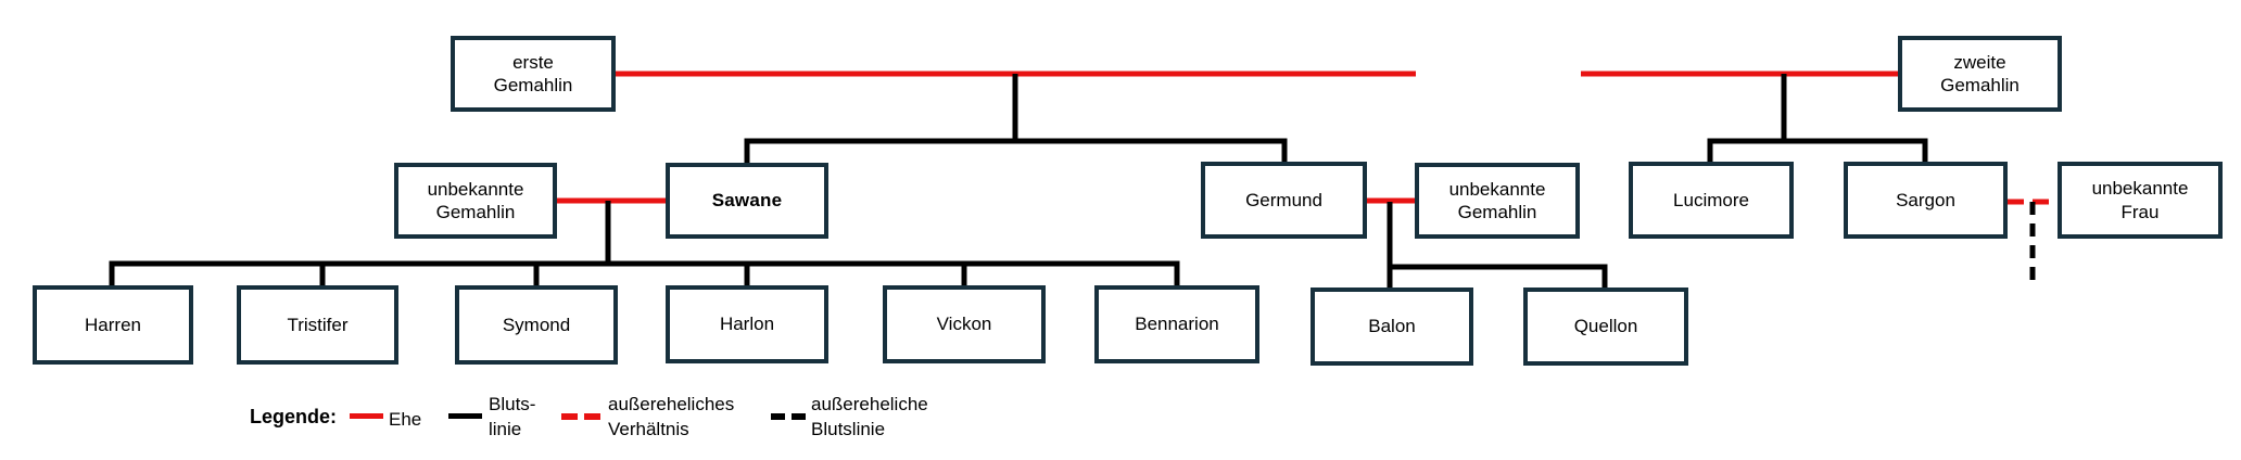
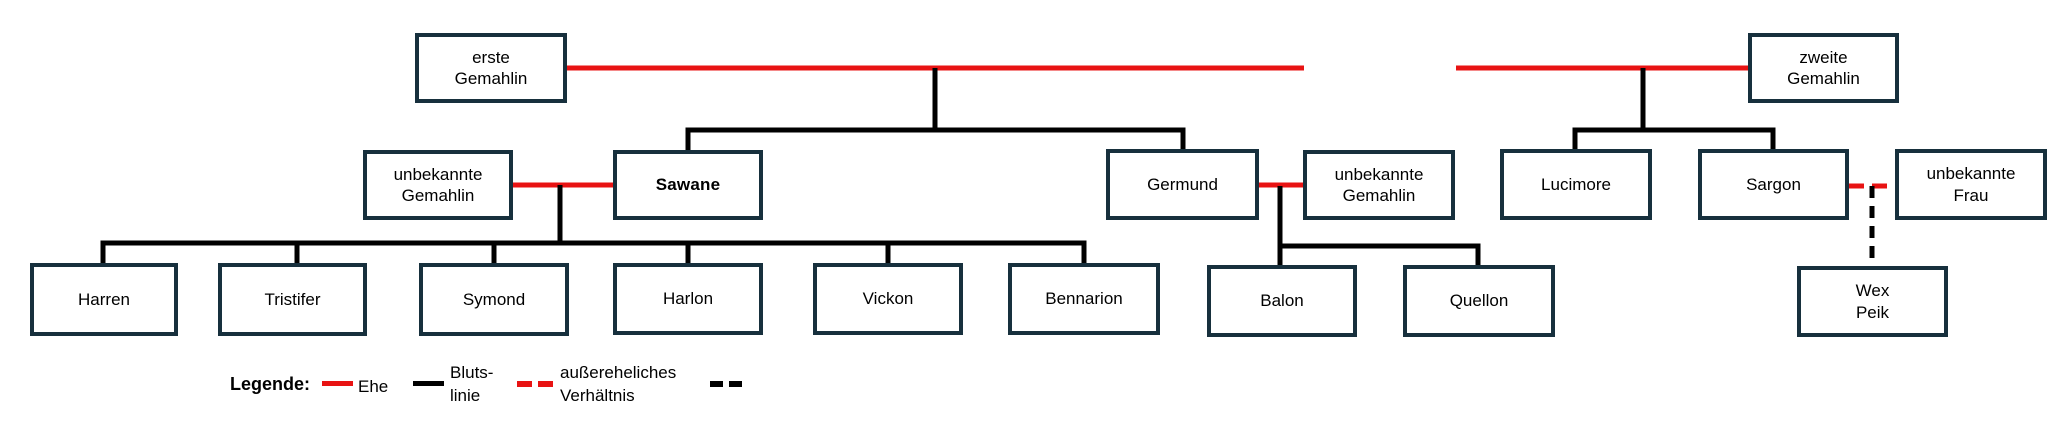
  erste
  Gemahlin
  zweite
  Gemahlin
  unbekannte
  Gemahlin
  Sawane
  Germund
  unbekannte
  Gemahlin
  Lucimore
  Sargon
  unbekannte
  Frau
  Harren
  Tristifer
  Symond
  Harlon
  Vickon
  Bennarion
  Balon
  Quellon
+ Wex
+ Peik
  Legende:
  Ehe
  Bluts-
  linie
  außereheliches
  Verhältnis
- außereheliche
- Blutslinie
